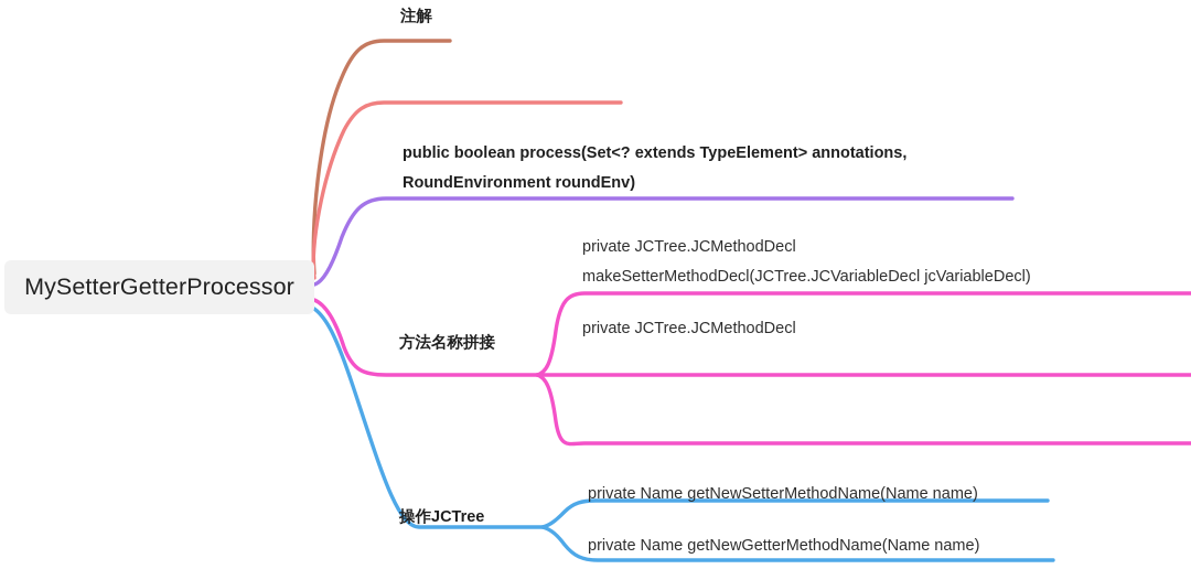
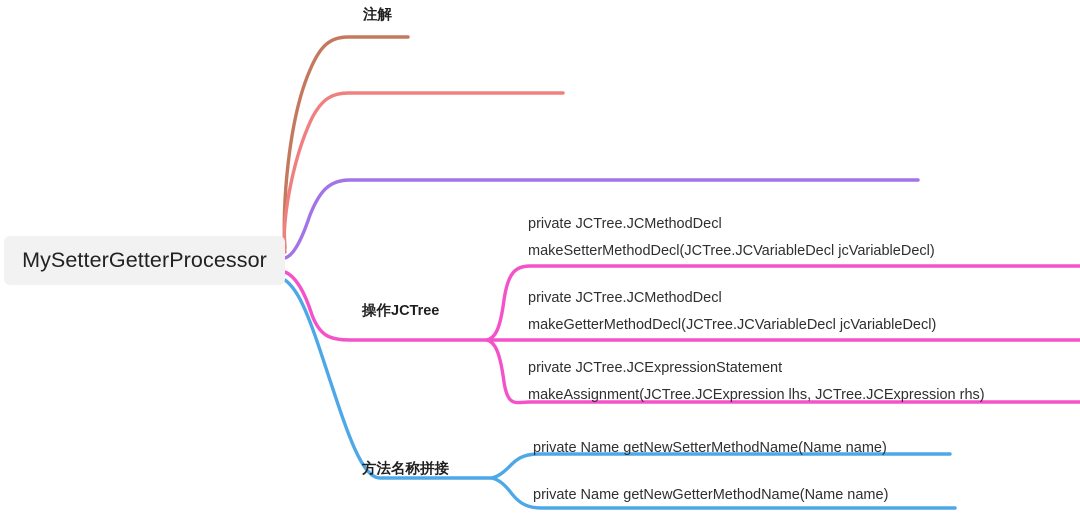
  MySetterGetterProcessor
  注解
- public boolean process(Set<? extends TypeElement> annotations,
- RoundEnvironment roundEnv)
- 方法名称拼接
+ 操作JCTree
  private JCTree.JCMethodDecl
  makeSetterMethodDecl(JCTree.JCVariableDecl jcVariableDecl)
  private JCTree.JCMethodDecl
+ makeGetterMethodDecl(JCTree.JCVariableDecl jcVariableDecl)
+ private JCTree.JCExpressionStatement
+ makeAssignment(JCTree.JCExpression lhs, JCTree.JCExpression rhs)
- 操作JCTree
+ 方法名称拼接
  private Name getNewSetterMethodName(Name name)
  private Name getNewGetterMethodName(Name name)
